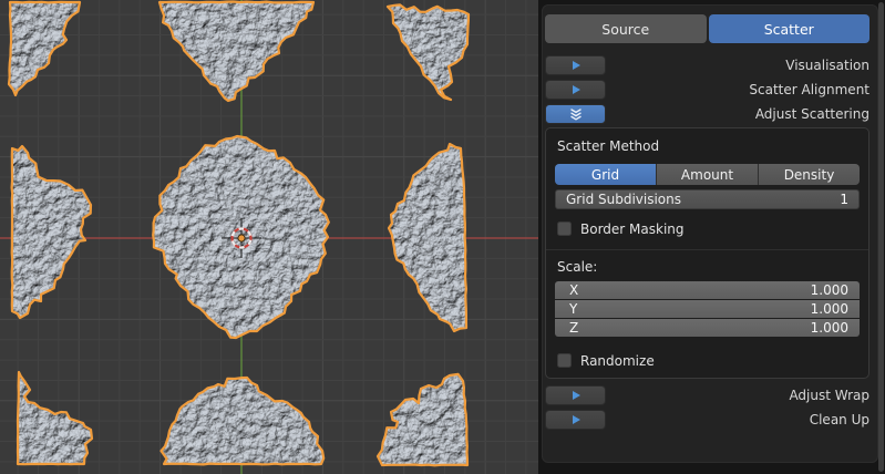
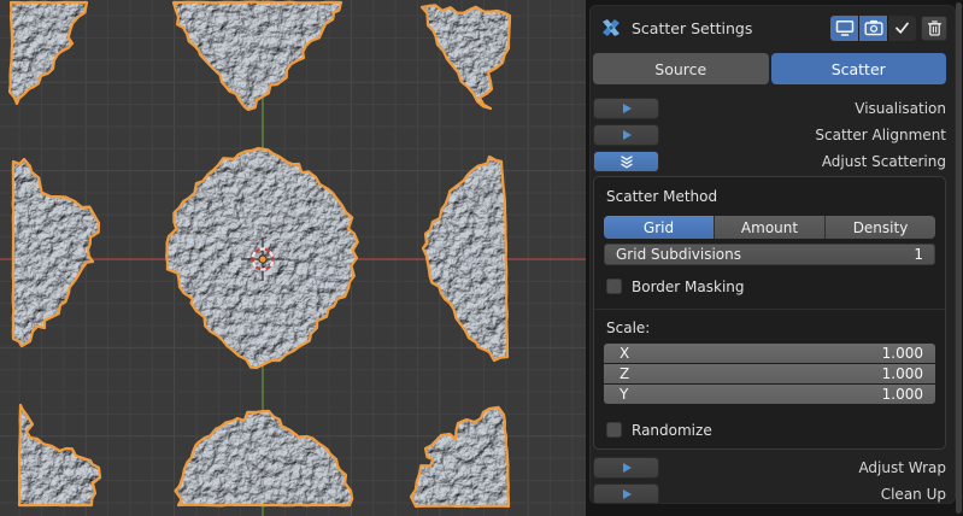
+ Scatter Settings
  Source
  Scatter
  Visualisation
  Scatter Alignment
  Adjust Scattering
  Scatter Method
  Grid
  Amount
  Density
  Grid Subdivisions
  1
  Border Masking
  Scale:
  X
  1.000
- Y
+ Z
  1.000
- Z
+ Y
  1.000
  Randomize
  Adjust Wrap
  Clean Up
